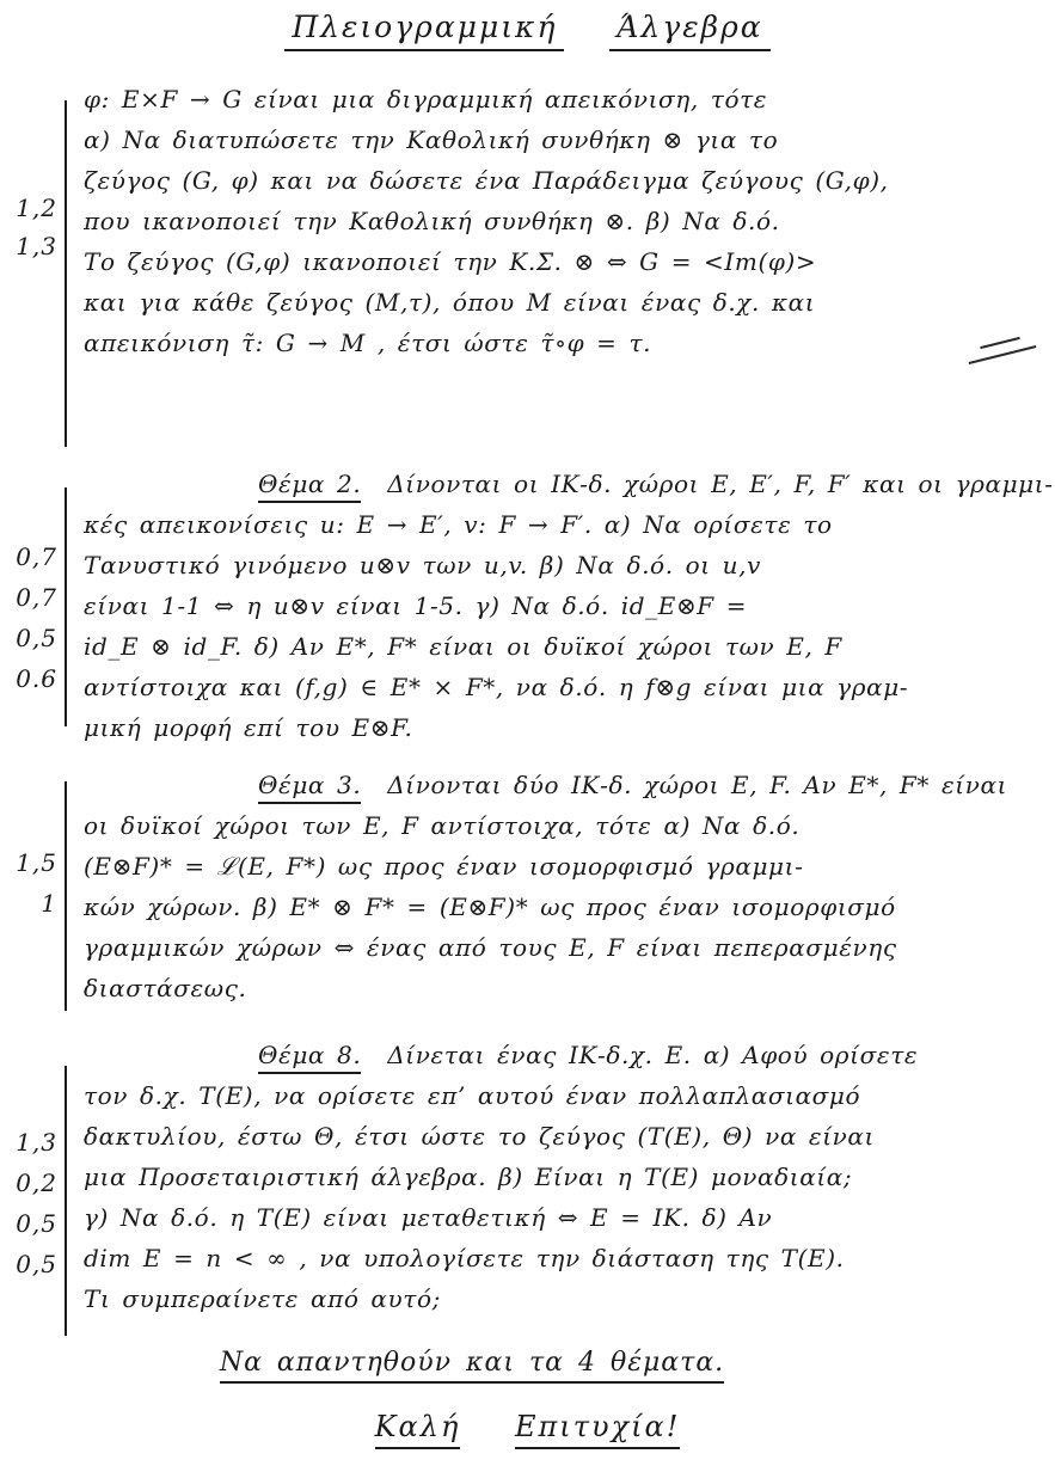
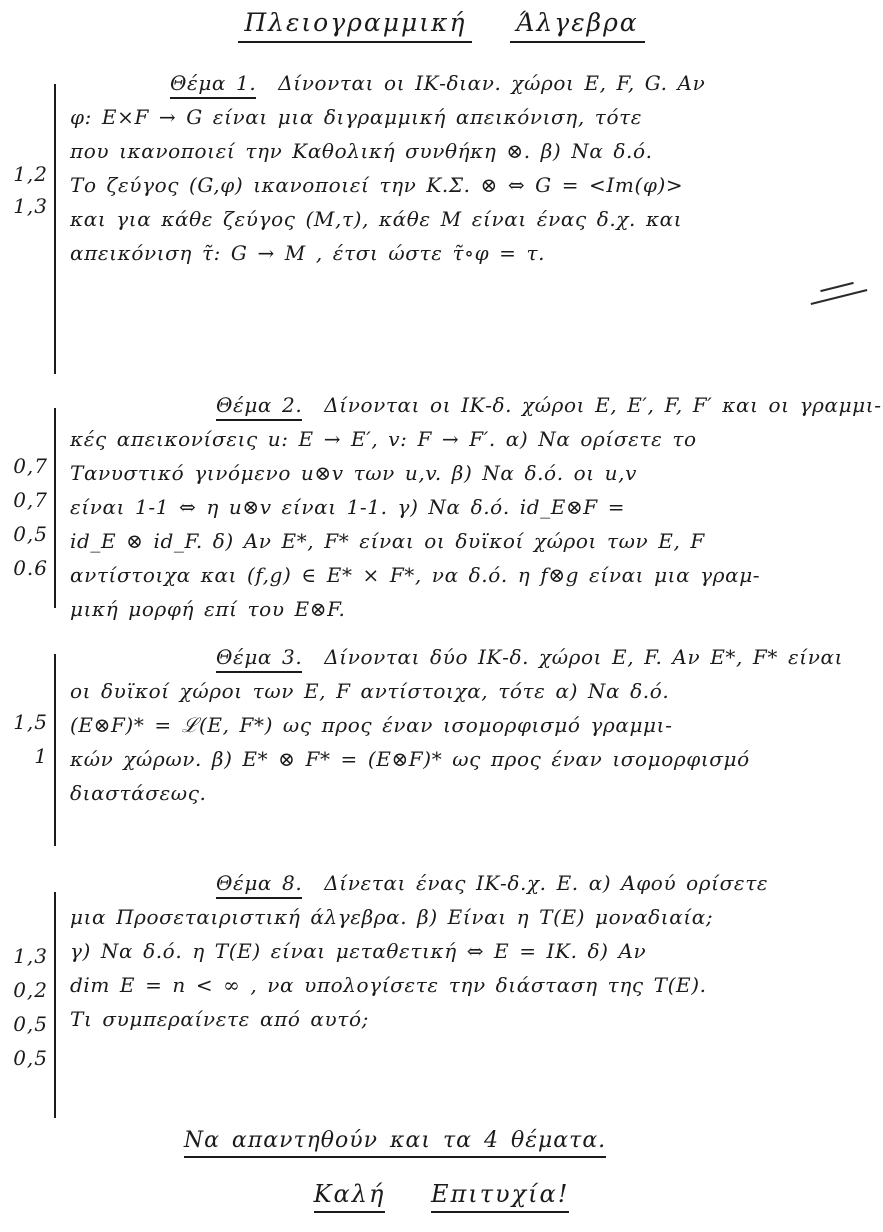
  Πλειογραμμική Άλγεβρα
  1,2
  1,3
+ Θέμα 1. Δίνονται οι ΙΚ-διαν. χώροι E, F, G. Αν
  φ: E×F → G είναι μια διγραμμική απεικόνιση, τότε
- α) Να διατυπώσετε την Καθολική συνθήκη ⊗ για το
- ζεύγος (G, φ) και να δώσετε ένα Παράδειγμα ζεύγους (G,φ),
  που ικανοποιεί την Καθολική συνθήκη ⊗. β) Να δ.ό.
  Το ζεύγος (G,φ) ικανοποιεί την Κ.Σ. ⊗ ⇔ G = <Im(φ)>
- και για κάθε ζεύγος (Μ,τ), όπου Μ είναι ένας δ.χ. και
+ και για κάθε ζεύγος (Μ,τ), κάθε Μ είναι ένας δ.χ. και
  απεικόνιση τ̃: G → Μ , έτσι ώστε τ̃∘φ = τ.
  0,7
  0,7
  0,5
  0.6
  Θέμα 2. Δίνονται οι ΙΚ-δ. χώροι E, E′, F, F′ και οι γραμμι-
  κές απεικονίσεις u: E → E′, v: F → F′. α) Να ορίσετε το
  Τανυστικό γινόμενο u⊗v των u,v. β) Να δ.ό. οι u,v
- είναι 1-1 ⇔ η u⊗v είναι 1-5. γ) Να δ.ό. id_E⊗F =
+ είναι 1-1 ⇔ η u⊗v είναι 1-1. γ) Να δ.ό. id_E⊗F =
  id_E ⊗ id_F. δ) Αν E*, F* είναι οι δυϊκοί χώροι των E, F
  αντίστοιχα και (f,g) ∈ E* × F*, να δ.ό. η f⊗g είναι μια γραμ-
  μική μορφή επί του E⊗F.
  1,5
  1
  Θέμα 3. Δίνονται δύο ΙΚ-δ. χώροι E, F. Αν E*, F* είναι
  οι δυϊκοί χώροι των E, F αντίστοιχα, τότε α) Να δ.ό.
  (E⊗F)* = ℒ(E, F*) ως προς έναν ισομορφισμό γραμμι-
  κών χώρων. β) E* ⊗ F* = (E⊗F)* ως προς έναν ισομορφισμό
- γραμμικών χώρων ⇔ ένας από τους E, F είναι πεπερασμένης
  διαστάσεως.
  1,3
  0,2
  0,5
  0,5
  Θέμα 8. Δίνεται ένας ΙΚ-δ.χ. E. α) Αφού ορίσετε
- τον δ.χ. T(E), να ορίσετε επ’ αυτού έναν πολλαπλασιασμό
- δακτυλίου, έστω Θ, έτσι ώστε το ζεύγος (T(E), Θ) να είναι
  μια Προσεταιριστική άλγεβρα. β) Είναι η T(E) μοναδιαία;
  γ) Να δ.ό. η T(E) είναι μεταθετική ⇔ E = ΙΚ. δ) Αν
  dim E = n < ∞ , να υπολογίσετε την διάσταση της T(E).
  Τι συμπεραίνετε από αυτό;
  Να απαντηθούν και τα 4 θέματα.
  Καλή Επιτυχία!
